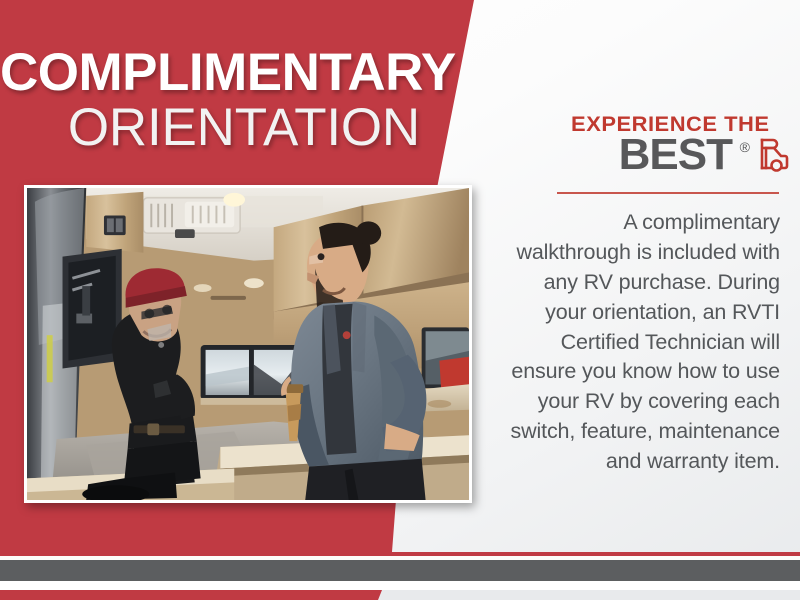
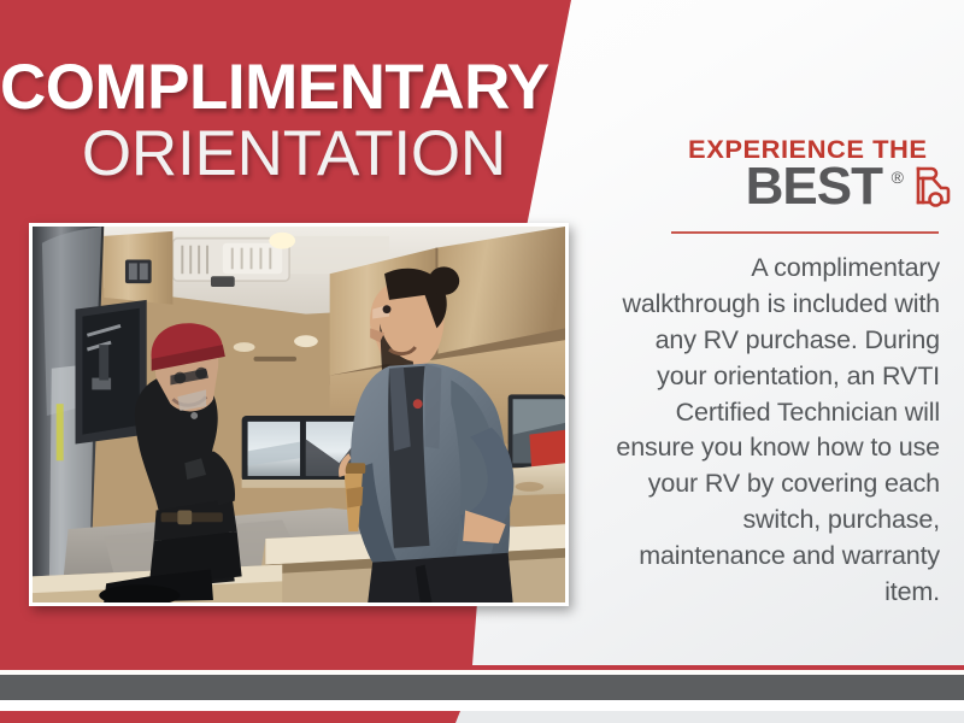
  COMPLIMENTARY
  ORIENTATION
  EXPERIENCE THE
  BEST
  ®
- A complimentary walkthrough is included with any RV purchase. During your orientation, an RVTI Certified Technician will ensure you know how to use your RV by covering each switch, feature, maintenance and warranty item.
+ A complimentary walkthrough is included with any RV purchase. During your orientation, an RVTI Certified Technician will ensure you know how to use your RV by covering each switch, purchase, maintenance and warranty item.
